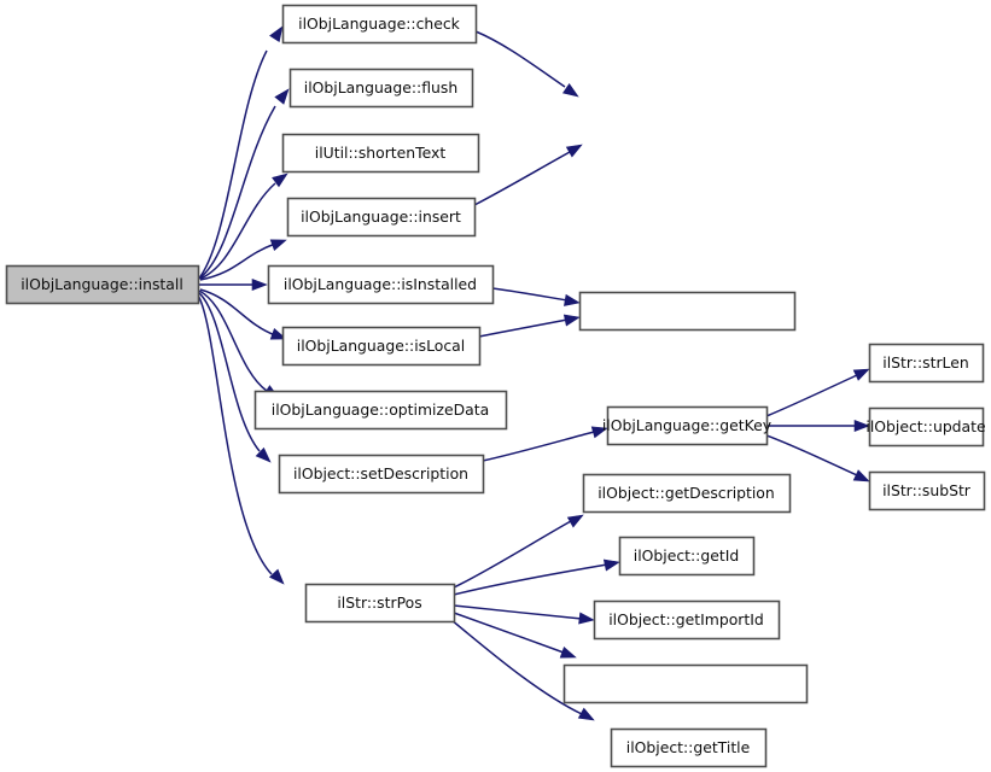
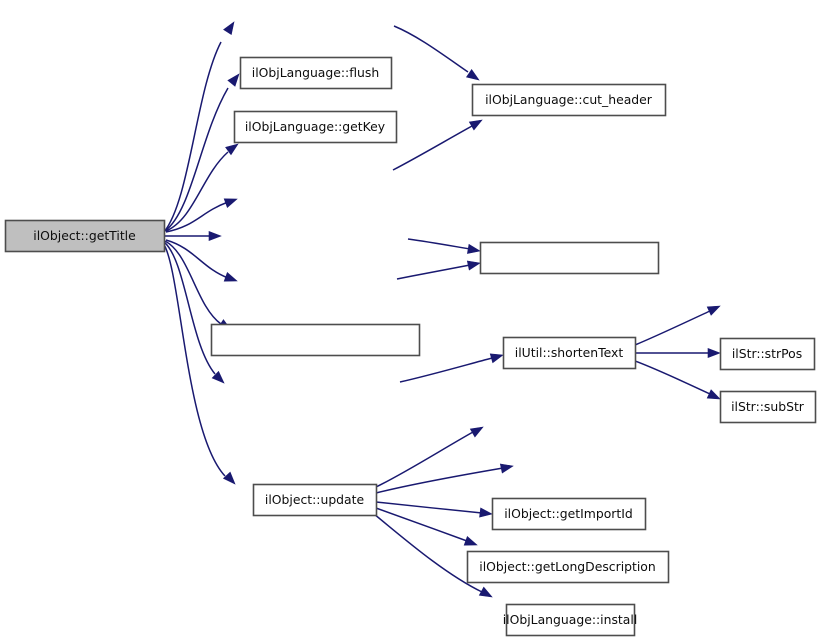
- ilObjLanguage::install
+ ilObject::getTitle
- ilObjLanguage::check
  ilObjLanguage::flush
- ilUtil::shortenText
+ ilObjLanguage::getKey
- ilObjLanguage::insert
- ilObjLanguage::isInstalled
- ilObjLanguage::isLocal
- ilObjLanguage::optimizeData
- ilObject::setDescription
- ilStr::strPos
+ ilObject::update
+ ilObjLanguage::cut_header
- ilObjLanguage::getKey
+ ilUtil::shortenText
- ilObject::getDescription
- ilObject::getId
  ilObject::getImportId
+ ilObject::getLongDescription
- ilObject::getTitle
+ ilObjLanguage::install
- ilStr::strLen
- ilObject::update
+ ilStr::strPos
  ilStr::subStr
